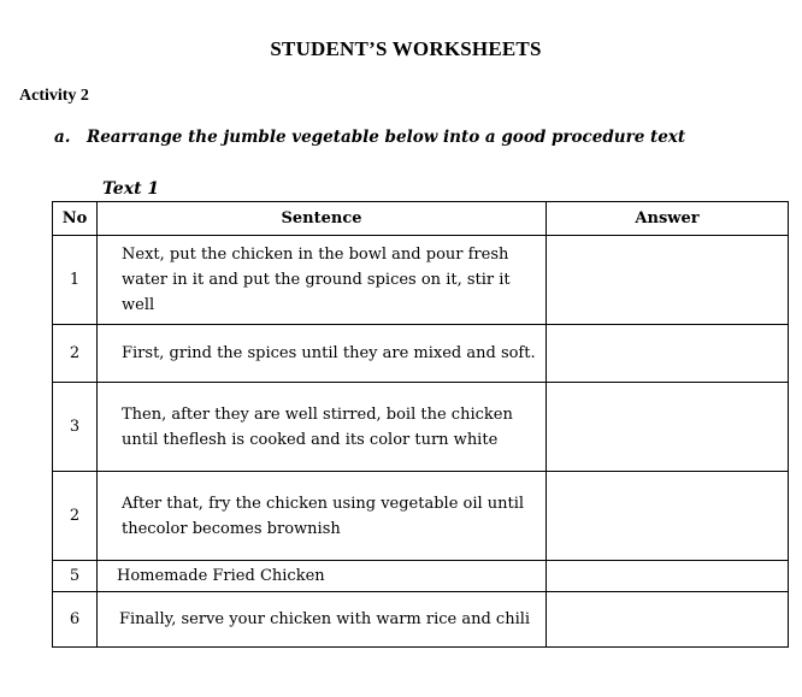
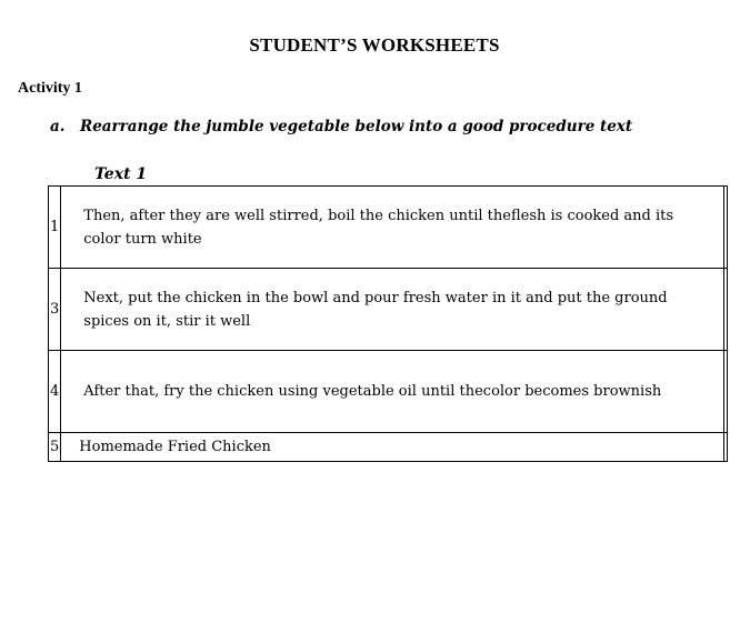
  STUDENT’S WORKSHEETS
- Activity 2
+ Activity 1
  a. Rearrange the jumble vegetable below into a good procedure text
  Text 1
- No	Sentence	Answer
- 1	Next, put the chicken in the bowl and pour fresh water in it and put the ground spices on it, stir it well
+ 1	Then, after they are well stirred, boil the chicken until theflesh is cooked and its color turn white
- 2	First, grind the spices until they are mixed and soft.
- 3	Then, after they are well stirred, boil the chicken until theflesh is cooked and its color turn white
+ 3	Next, put the chicken in the bowl and pour fresh water in it and put the ground spices on it, stir it well
- 2	After that, fry the chicken using vegetable oil until thecolor becomes brownish
+ 4	After that, fry the chicken using vegetable oil until thecolor becomes brownish
  5	Homemade Fried Chicken
- 6	Finally, serve your chicken with warm rice and chili
